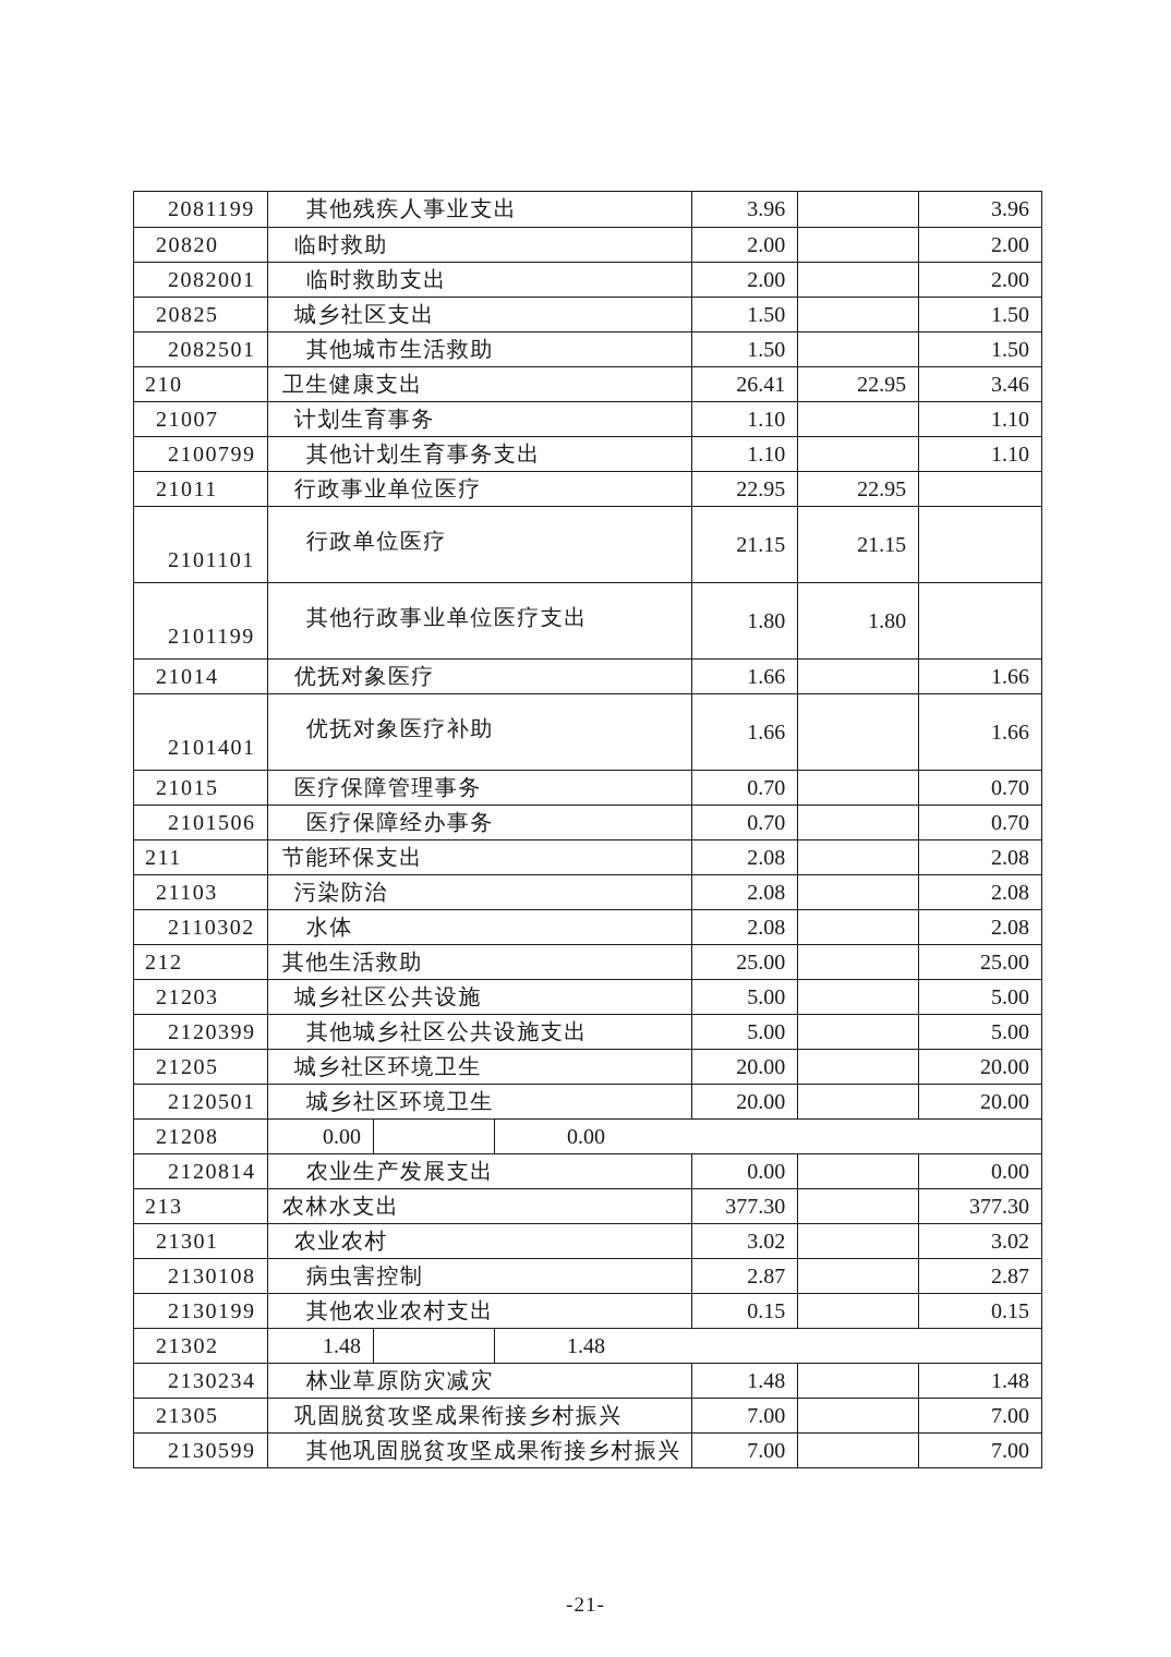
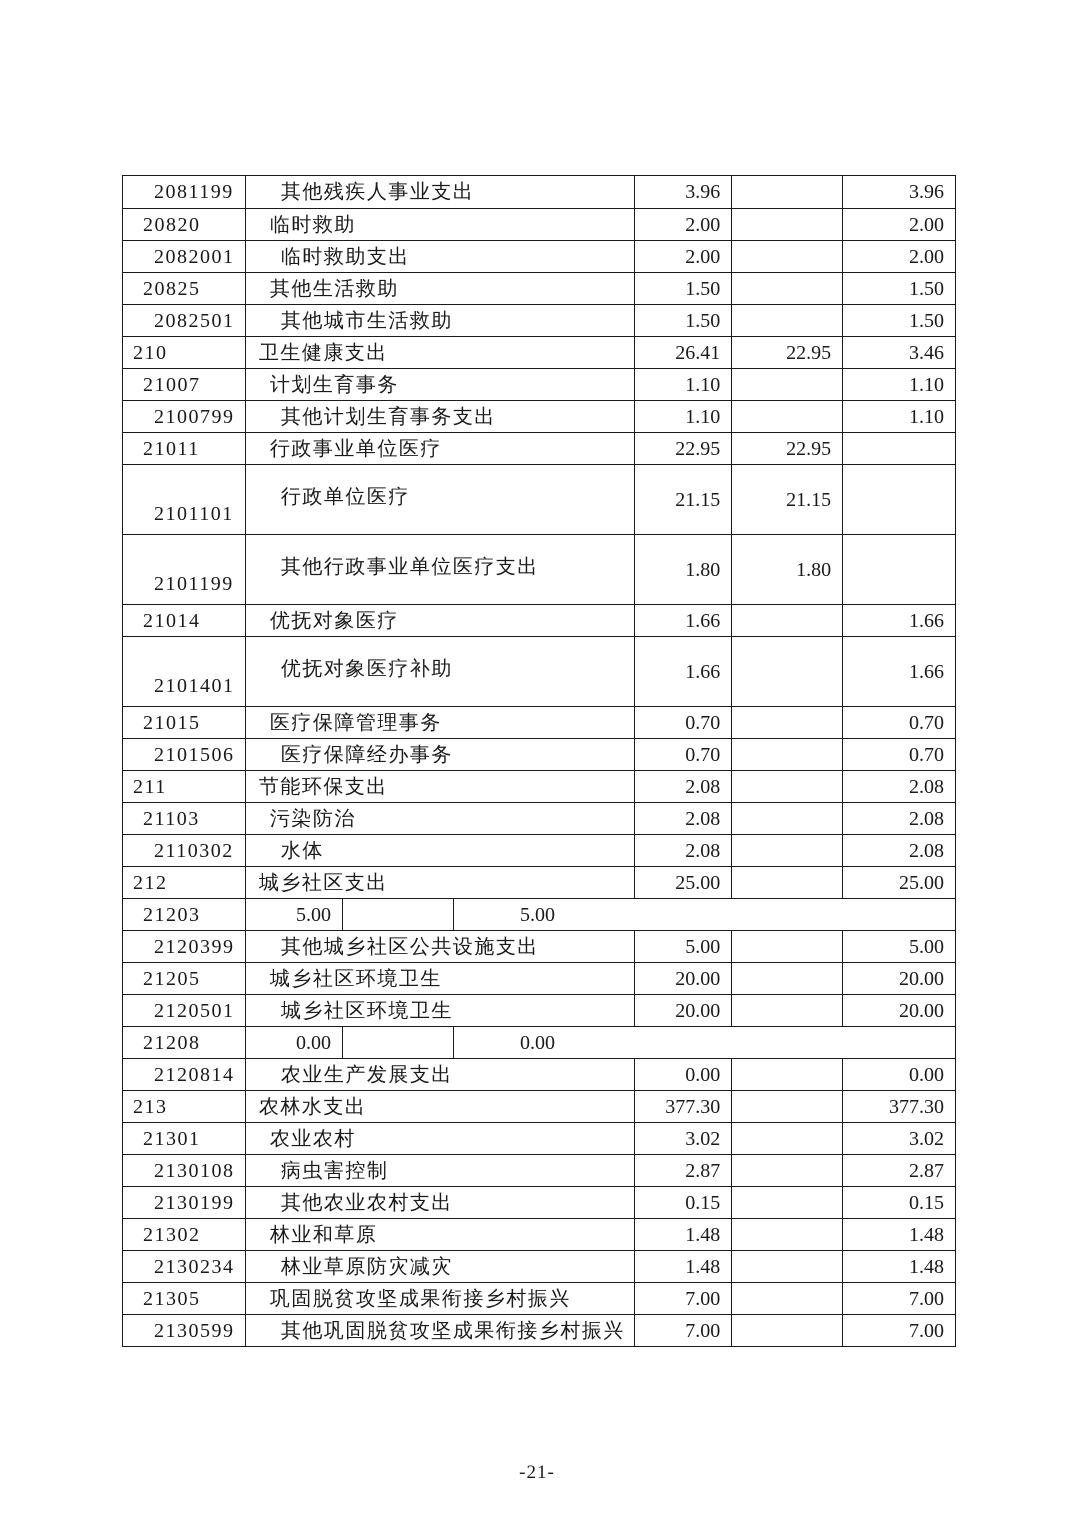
  2081199
  其他残疾人事业支出
  3.96
  3.96
  20820
  临时救助
  2.00
  2.00
  2082001
  临时救助支出
  2.00
  2.00
  20825
- 城乡社区支出
+ 其他生活救助
  1.50
  1.50
  2082501
  其他城市生活救助
  1.50
  1.50
  210
  卫生健康支出
  26.41
  22.95
  3.46
  21007
  计划生育事务
  1.10
  1.10
  2100799
  其他计划生育事务支出
  1.10
  1.10
  21011
  行政事业单位医疗
  22.95
  22.95
  2101101
  行政单位医疗
  21.15
  21.15
  2101199
  其他行政事业单位医疗支出
  1.80
  1.80
  21014
  优抚对象医疗
  1.66
  1.66
  2101401
  优抚对象医疗补助
  1.66
  1.66
  21015
  医疗保障管理事务
  0.70
  0.70
  2101506
  医疗保障经办事务
  0.70
  0.70
  211
  节能环保支出
  2.08
  2.08
  21103
  污染防治
  2.08
  2.08
  2110302
  水体
  2.08
  2.08
  212
- 其他生活救助
+ 城乡社区支出
  25.00
  25.00
  21203
- 城乡社区公共设施
  5.00
  5.00
  2120399
  其他城乡社区公共设施支出
  5.00
  5.00
  21205
  城乡社区环境卫生
  20.00
  20.00
  2120501
  城乡社区环境卫生
  20.00
  20.00
  21208
  0.00
  0.00
  2120814
  农业生产发展支出
  0.00
  0.00
  213
  农林水支出
  377.30
  377.30
  21301
  农业农村
  3.02
  3.02
  2130108
  病虫害控制
  2.87
  2.87
  2130199
  其他农业农村支出
  0.15
  0.15
  21302
+ 林业和草原
  1.48
  1.48
  2130234
  林业草原防灾减灾
  1.48
  1.48
  21305
  巩固脱贫攻坚成果衔接乡村振兴
  7.00
  7.00
  2130599
  其他巩固脱贫攻坚成果衔接乡村振兴
  7.00
  7.00
  -21-
